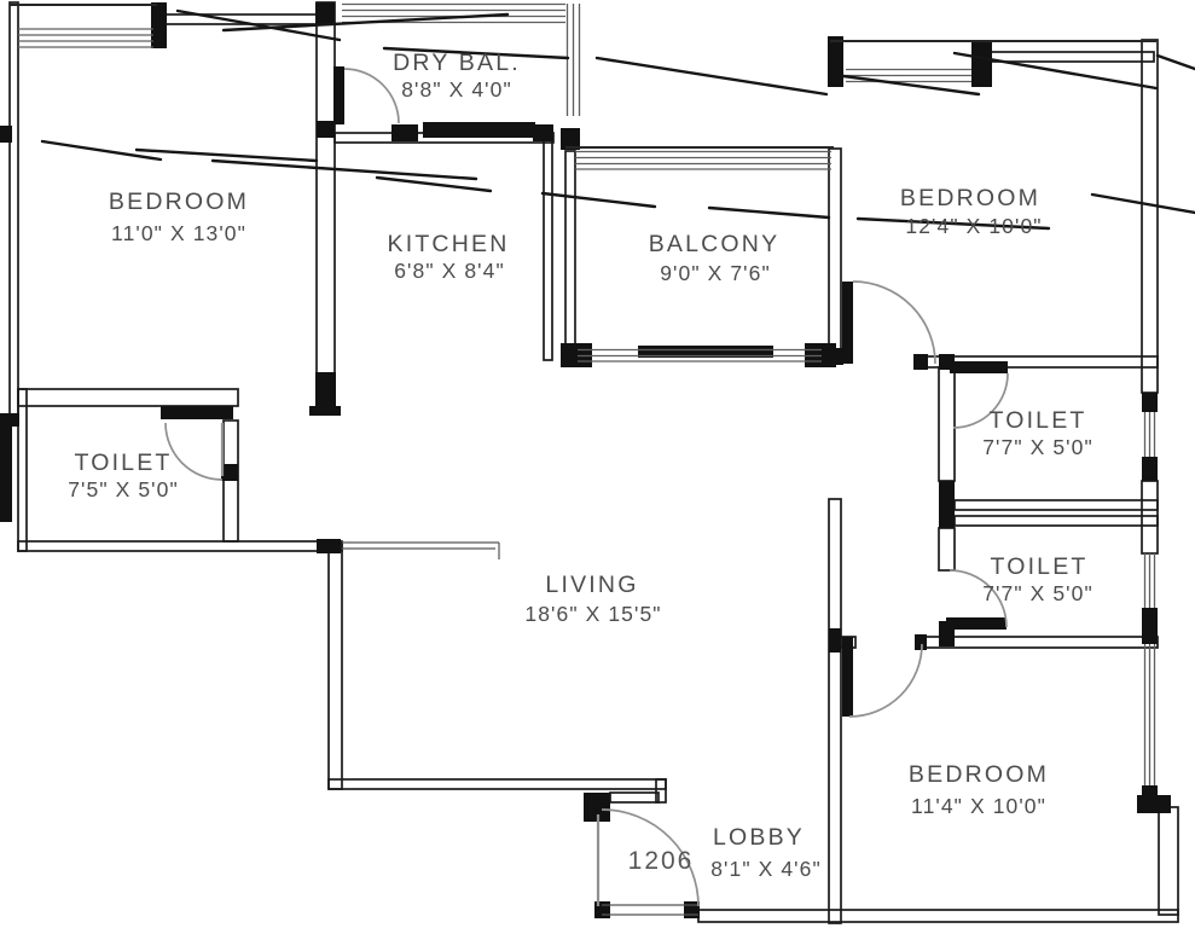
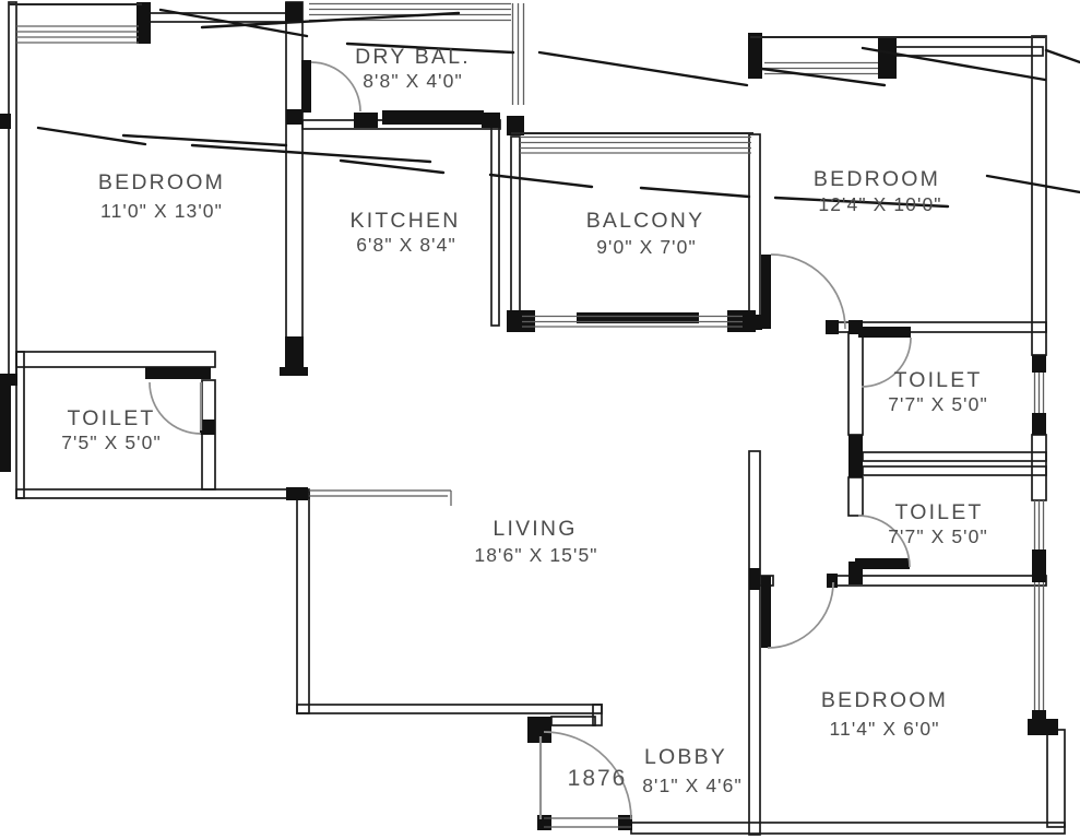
  BEDROOM
  11'0" X 13'0"
  DRY BAL.
  8'8" X 4'0"
  KITCHEN
  6'8" X 8'4"
  BALCONY
- 9'0" X 7'6"
+ 9'0" X 7'0"
  BEDROOM
  12'4" X 10'0"
  TOILET
  7'5" X 5'0"
  TOILET
  7'7" X 5'0"
  TOILET
  7'7" X 5'0"
  LIVING
  18'6" X 15'5"
  BEDROOM
- 11'4" X 10'0"
+ 11'4" X 6'0"
  LOBBY
  8'1" X 4'6"
- 1206
+ 1876
